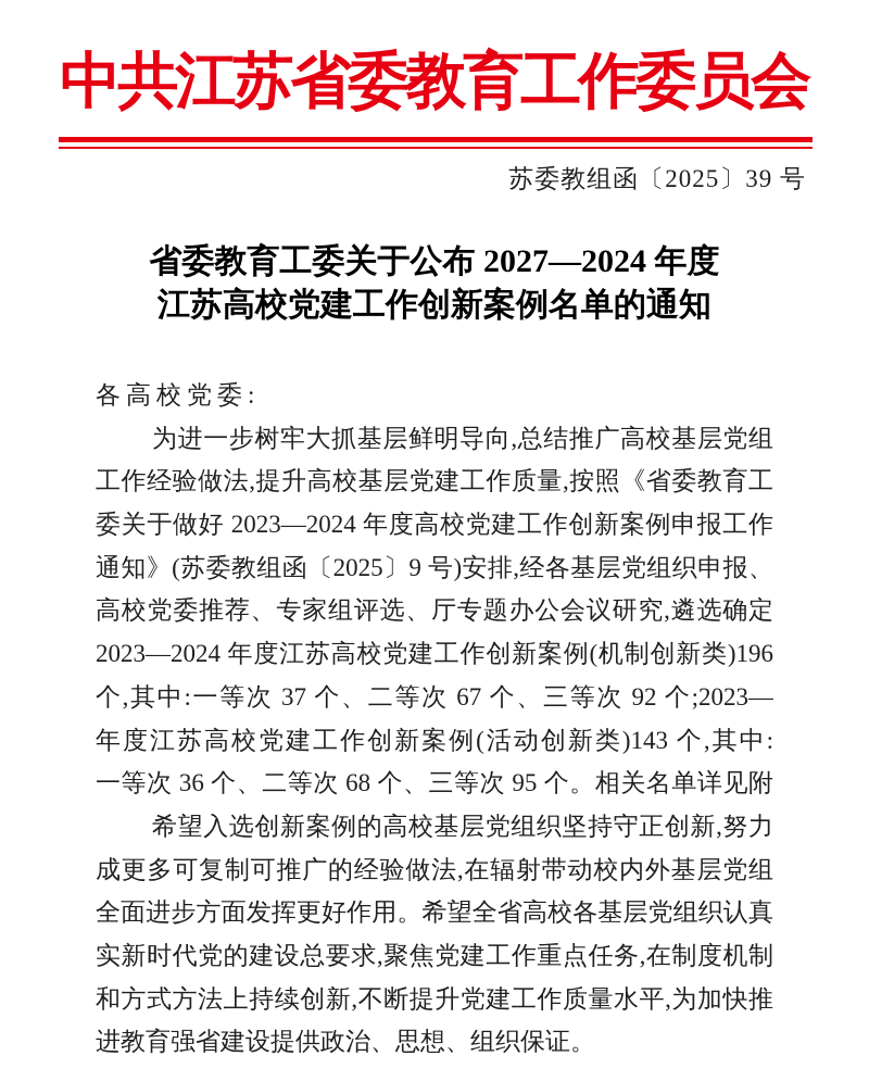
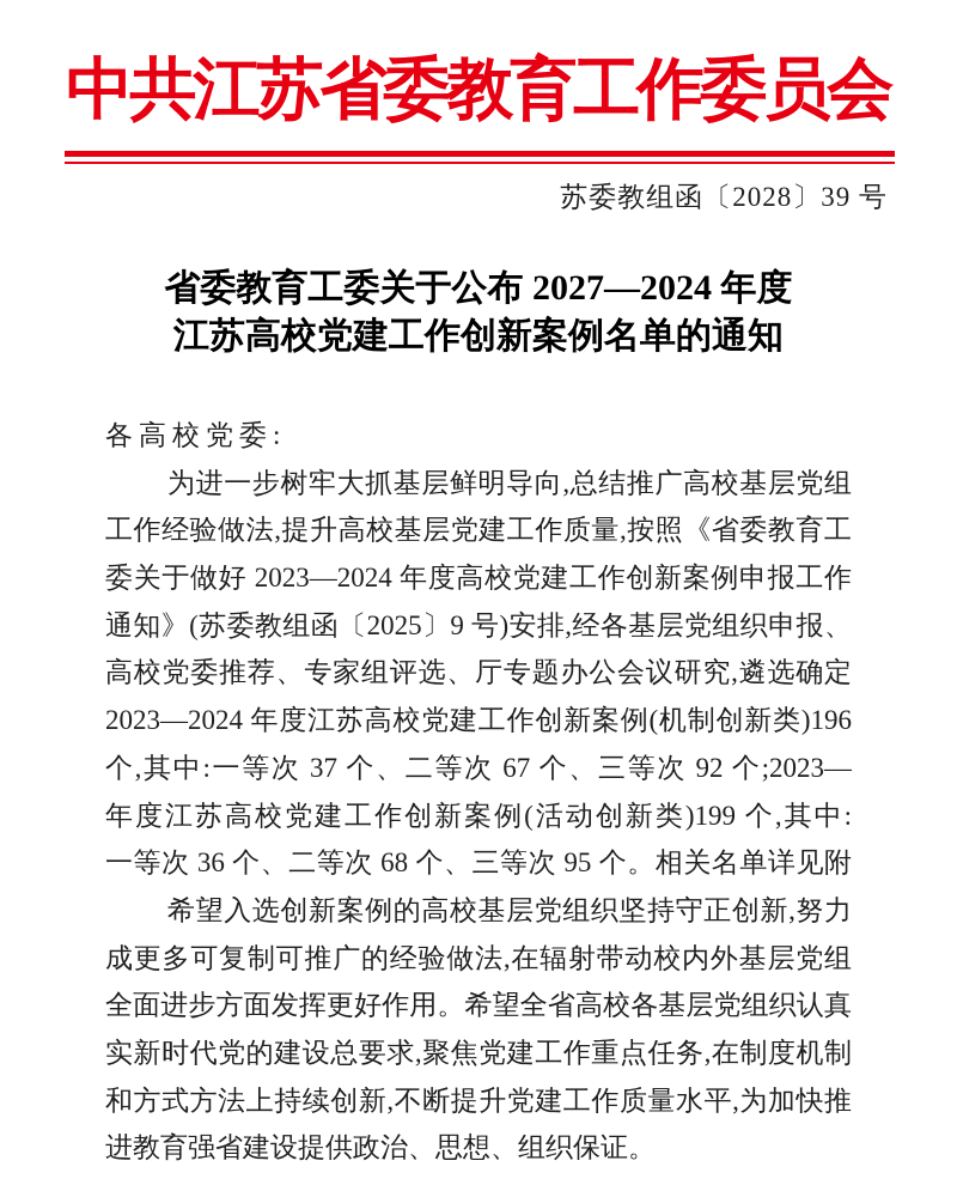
  中共江苏省委教育工作委员会
- 苏委教组函〔2025〕39 号
+ 苏委教组函〔2028〕39 号
  省委教育工委关于公布 2027—2024 年度
  江苏高校党建工作创新案例名单的通知
  各高校党委:
  为进一步树牢大抓基层鲜明导向,总结推广高校基层党组
  工作经验做法,提升高校基层党建工作质量,按照《省委教育工
  委关于做好 2023—2024 年度高校党建工作创新案例申报工作
  通知》(苏委教组函〔2025〕9 号)安排,经各基层党组织申报、
  高校党委推荐、专家组评选、厅专题办公会议研究,遴选确定
  2023—2024 年度江苏高校党建工作创新案例(机制创新类)196
  个,其中:一等次 37 个、二等次 67 个、三等次 92 个;2023—
- 年度江苏高校党建工作创新案例(活动创新类)143 个,其中:
+ 年度江苏高校党建工作创新案例(活动创新类)199 个,其中:
  一等次 36 个、二等次 68 个、三等次 95 个。相关名单详见附
  希望入选创新案例的高校基层党组织坚持守正创新,努力
  成更多可复制可推广的经验做法,在辐射带动校内外基层党组
  全面进步方面发挥更好作用。希望全省高校各基层党组织认真
  实新时代党的建设总要求,聚焦党建工作重点任务,在制度机制
  和方式方法上持续创新,不断提升党建工作质量水平,为加快推
  进教育强省建设提供政治、思想、组织保证。
